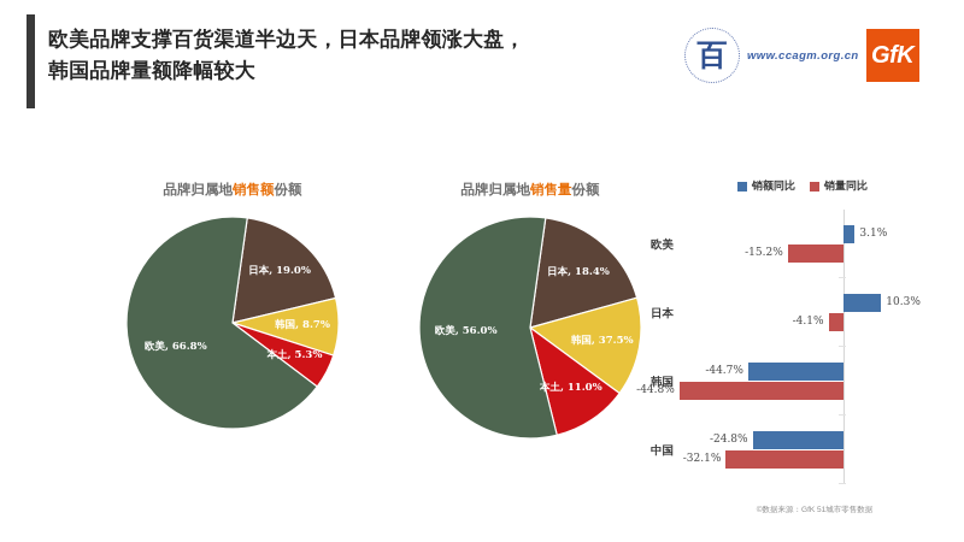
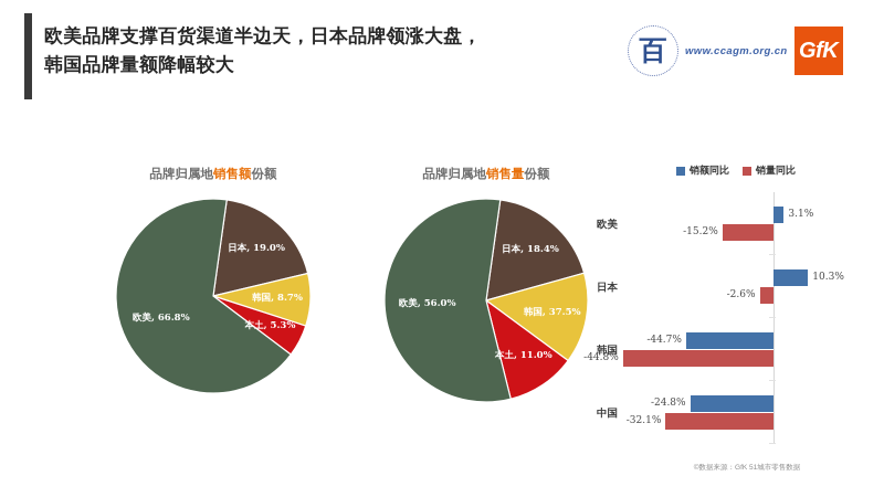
  欧美品牌支撑百货渠道半边天，日本品牌领涨大盘，
  韩国品牌量额降幅较大
  百
  www.ccagm.org.cn
  GfK
  品牌归属地销售额份额
  日本, 19.0%
  韩国, 8.7%
  本土, 5.3%
  欧美, 66.8%
  品牌归属地销售量份额
  日本, 18.4%
  韩国, 37.5%
  本土, 11.0%
  欧美, 56.0%
  销额同比
  销量同比
  欧美
  3.1%
  -15.2%
  日本
  10.3%
- -4.1%
+ -2.6%
  韩国
  -44.7%
  -44.8%
  中国
  -24.8%
  -32.1%
